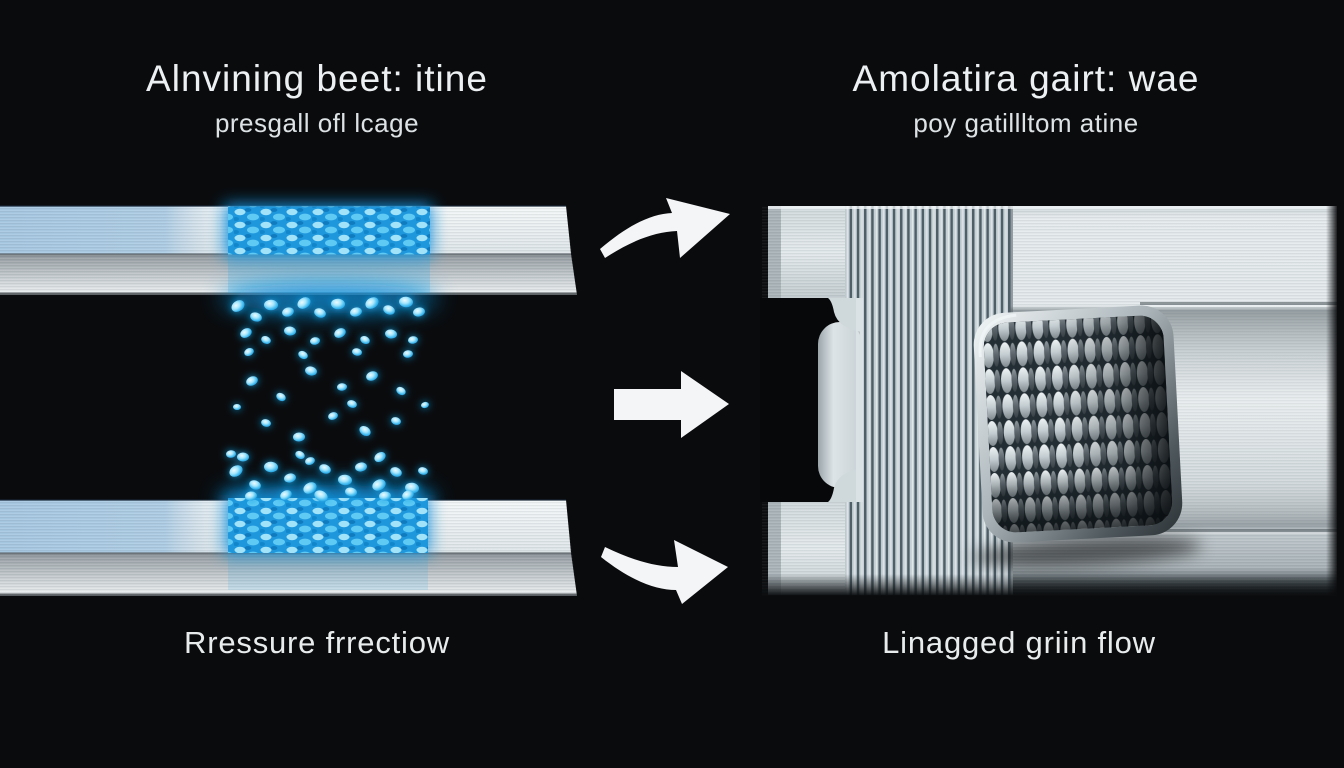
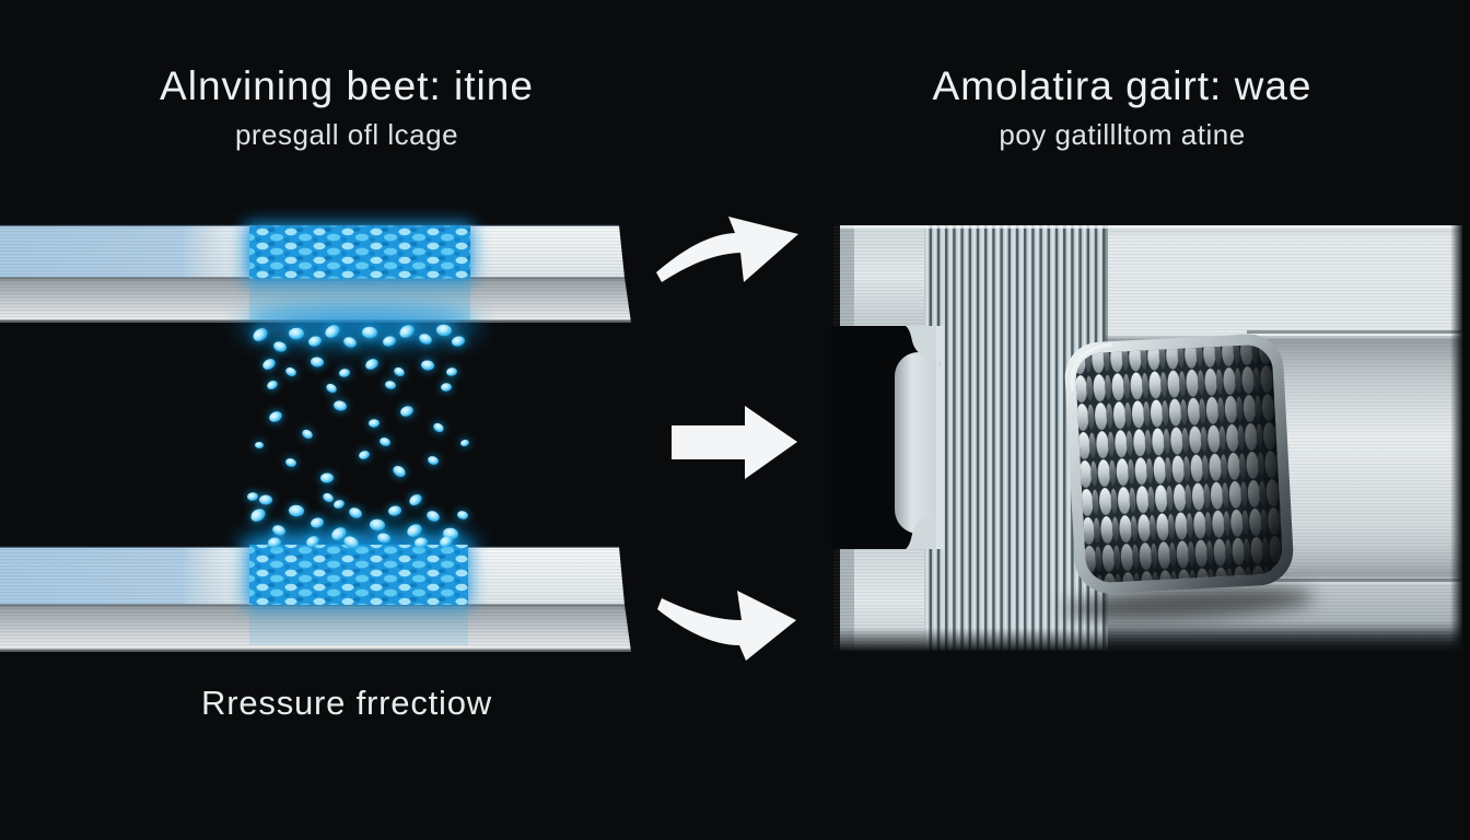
  Alnvining beet: itine
  presgall ofl lcage
  Amolatira gairt: wae
  poy gatillltom atine
  Rressure frrectiow
- Linagged griin flow
